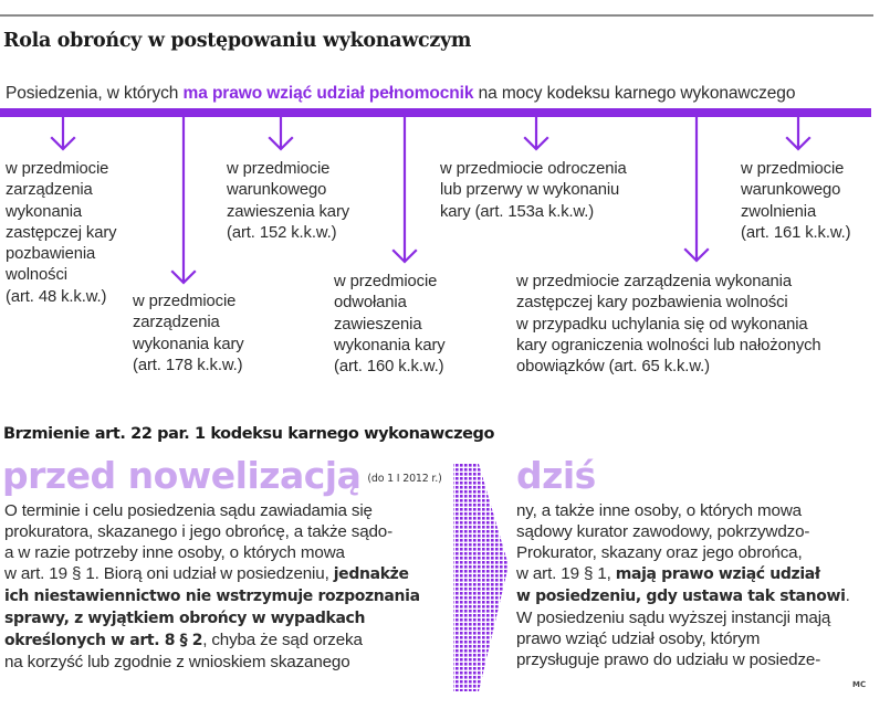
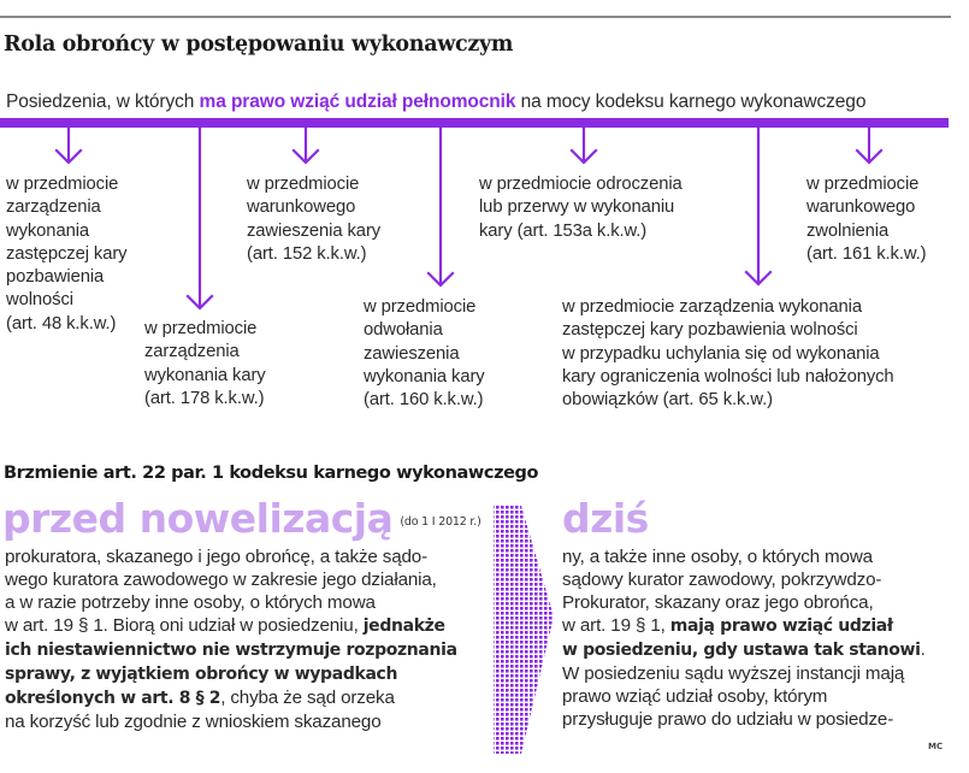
  Rola obrońcy w postępowaniu wykonawczym
  Posiedzenia, w których ma prawo wziąć udział pełnomocnik na mocy kodeksu karnego wykonawczego
  w przedmiocie
  zarządzenia
  wykonania
  zastępczej kary
  pozbawienia
  wolności
  (art. 48 k.k.w.)
  w przedmiocie
  zarządzenia
  wykonania kary
  (art. 178 k.k.w.)
  w przedmiocie
  warunkowego
  zawieszenia kary
  (art. 152 k.k.w.)
  w przedmiocie
  odwołania
  zawieszenia
  wykonania kary
  (art. 160 k.k.w.)
  w przedmiocie odroczenia
  lub przerwy w wykonaniu
  kary (art. 153a k.k.w.)
  w przedmiocie zarządzenia wykonania
  zastępczej kary pozbawienia wolności
  w przypadku uchylania się od wykonania
  kary ograniczenia wolności lub nałożonych
  obowiązków (art. 65 k.k.w.)
  w przedmiocie
  warunkowego
  zwolnienia
  (art. 161 k.k.w.)
  Brzmienie art. 22 par. 1 kodeksu karnego wykonawczego
  przed nowelizacją (do 1 I 2012 r.)
- O terminie i celu posiedzenia sądu zawiadamia się
  prokuratora, skazanego i jego obrońcę, a także sądo-
+ wego kuratora zawodowego w zakresie jego działania,
  a w razie potrzeby inne osoby, o których mowa
  w art. 19 § 1. Biorą oni udział w posiedzeniu, jednakże
  ich niestawiennictwo nie wstrzymuje rozpoznania
  sprawy, z wyjątkiem obrońcy w wypadkach
  określonych w art. 8 § 2, chyba że sąd orzeka
  na korzyść lub zgodnie z wnioskiem skazanego
  dziś
  ny, a także inne osoby, o których mowa
  sądowy kurator zawodowy, pokrzywdzo-
  Prokurator, skazany oraz jego obrońca,
  w art. 19 § 1, mają prawo wziąć udział
  w posiedzeniu, gdy ustawa tak stanowi.
  W posiedzeniu sądu wyższej instancji mają
  prawo wziąć udział osoby, którym
  przysługuje prawo do udziału w posiedze-
  MC
